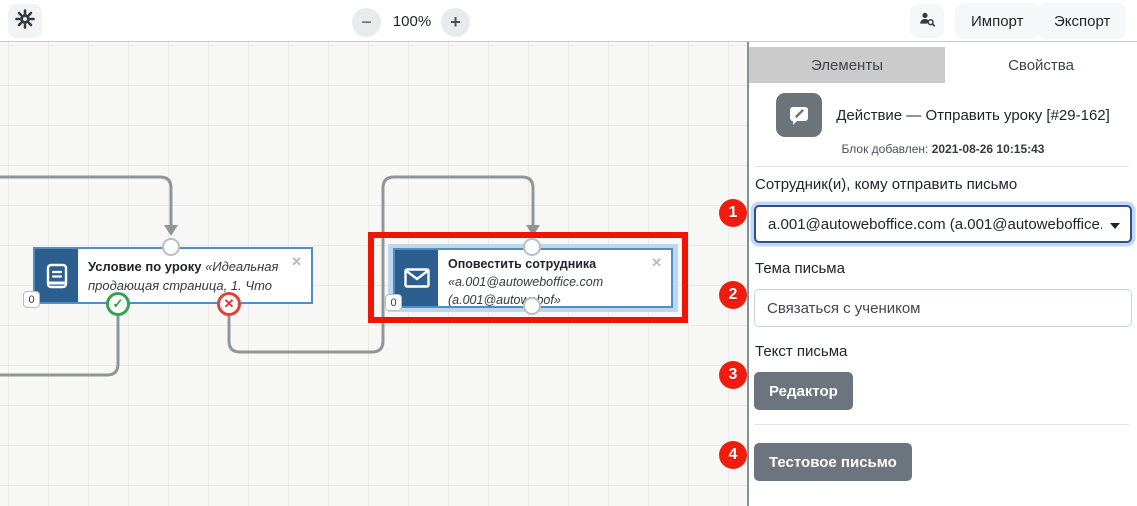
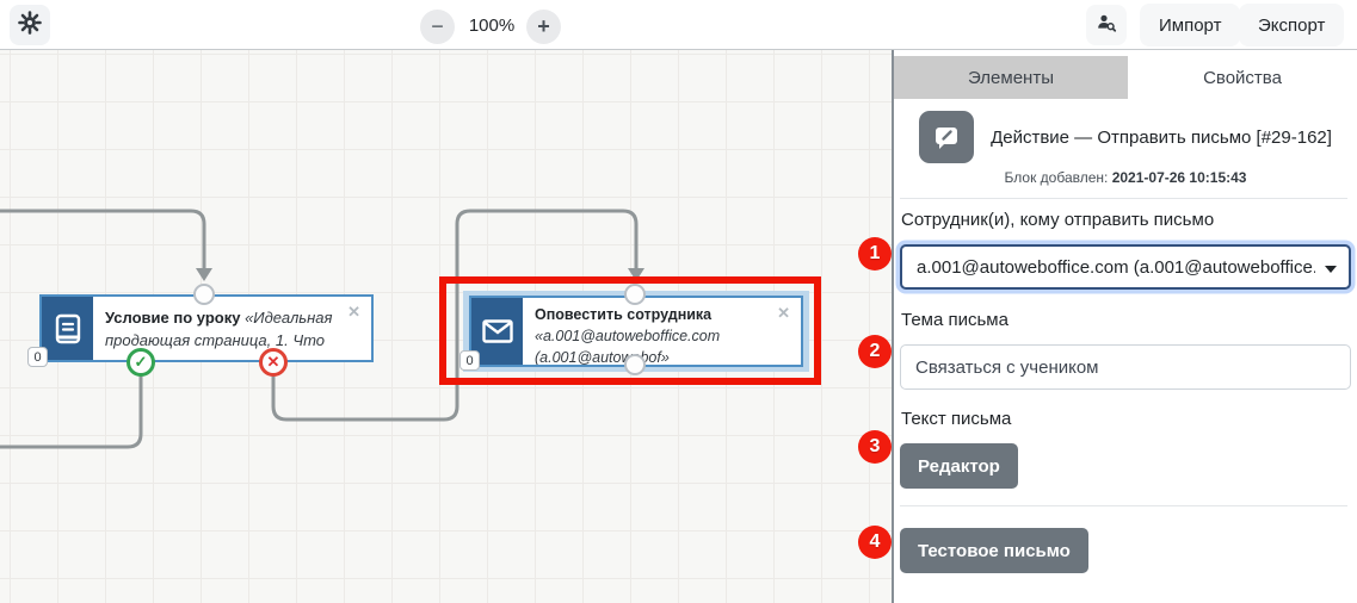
  −
  100%
  +
  Импорт
  Экспорт
  Условие по уроку «Идеальная продающая страница, 1. Что
  ✕
  0
  ✓
  ✕
  Оповестить сотрудника
  «a.001@autoweboffice.com (a.001@autobof»
  ✕
  0
  Элементы
  Свойства
- Действие — Отправить уроку [#29-162]
+ Действие — Отправить письмо [#29-162]
- Блок добавлен: 2021-08-26 10:15:43
+ Блок добавлен: 2021-07-26 10:15:43
  Сотрудник(и), кому отправить письмо
  a.001@autoweboffice.com (a.001@autoweboffice.
  Тема письма
  Связаться с учеником
  Текст письма
  Редактор
  Тестовое письмо
  1
  2
  3
  4
